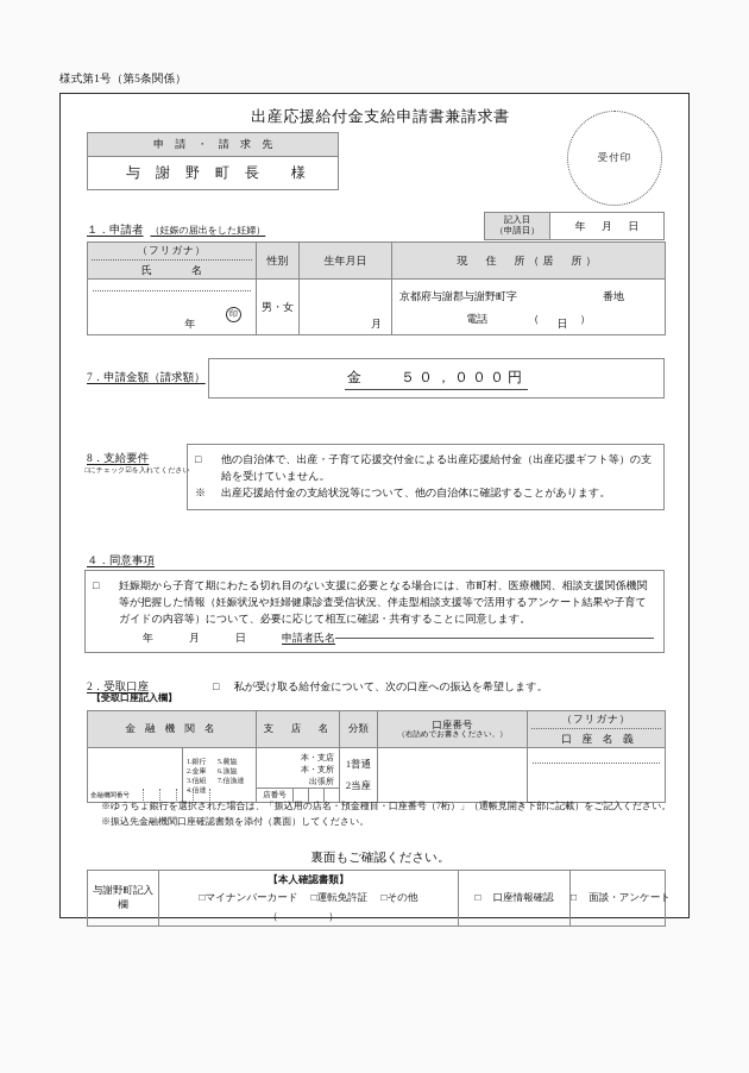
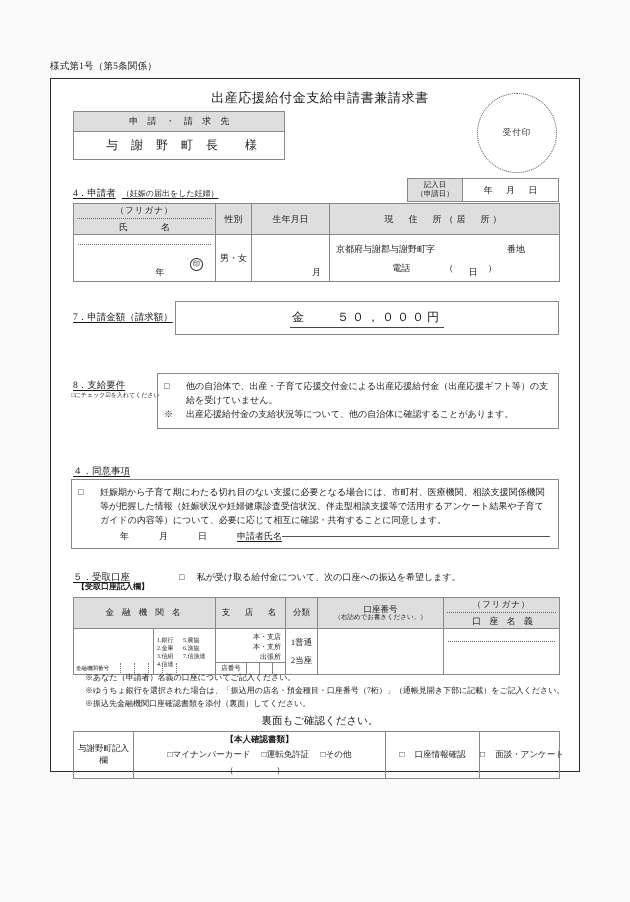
  様式第1号（第5条関係）
  出産応援給付金支給申請書兼請求書
  受付印
  申 請 ・ 請 求 先
  与 謝 野 町 長 様
- １．申請者 （妊娠の届出をした妊婦）
+ 4．申請者 （妊娠の届出をした妊婦）
  記入日
  （申請日）
  年
  月
  日
  （フリガナ） 氏 名	性別	生年月日	現 住 所（居 所）
  印	男・女	年 月 日	京都府与謝郡与謝野町字 番地 電話 （ ）
  7．申請金額（請求額）
  金 ５０，０００円
  8．支給要件
  □
  他の自治体で、出産・子育て応援交付金による出産応援給付金（出産応援ギフト等）の支給を受けていません。
  ※
  出産応援給付金の支給状況等について、他の自治体に確認することがあります。
  ４．同意事項
  □
  妊娠期から子育て期にわたる切れ目のない支援に必要となる場合には、市町村、医療機関、相談支援関係機関等が把握した情報（妊娠状況や妊婦健康診査受信状況、伴走型相談支援等で活用するアンケート結果や子育てガイドの内容等）について、必要に応じて相互に確認・共有することに同意します。
  年
  月
  日
  申請者氏名
- 2．受取口座
+ ５．受取口座
  【受取口座記入欄】
  □ 私が受け取る給付金について、次の口座への振込を希望します。
+ ※あなた（申請者）名義の口座についてご記入ください。
  ※ゆうちょ銀行を選択された場合は、「振込用の店名・預金種目・口座番号（7桁）」（通帳見開き下部に記載）をご記入ください。
  ※振込先金融機関口座確認書類を添付（裏面）してください。
  裏面もご確認ください。
  与謝野町記入欄	【本人確認書類】 □マイナンバーカード □運転免許証 □その他（ ）	□ 口座情報確認	□ 面談・アンケート
